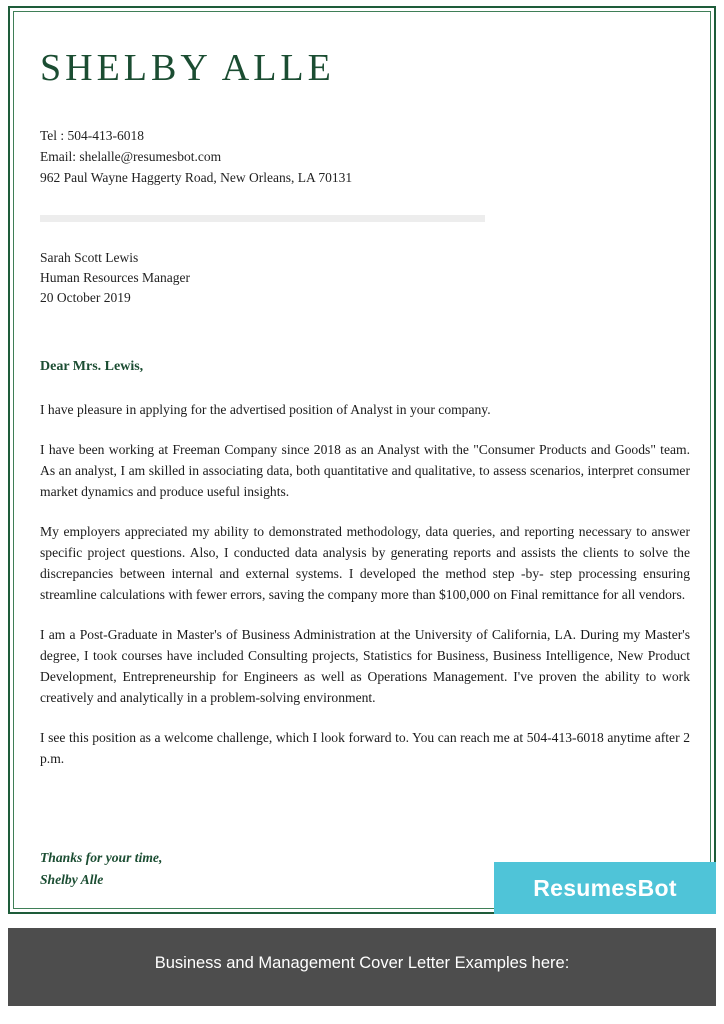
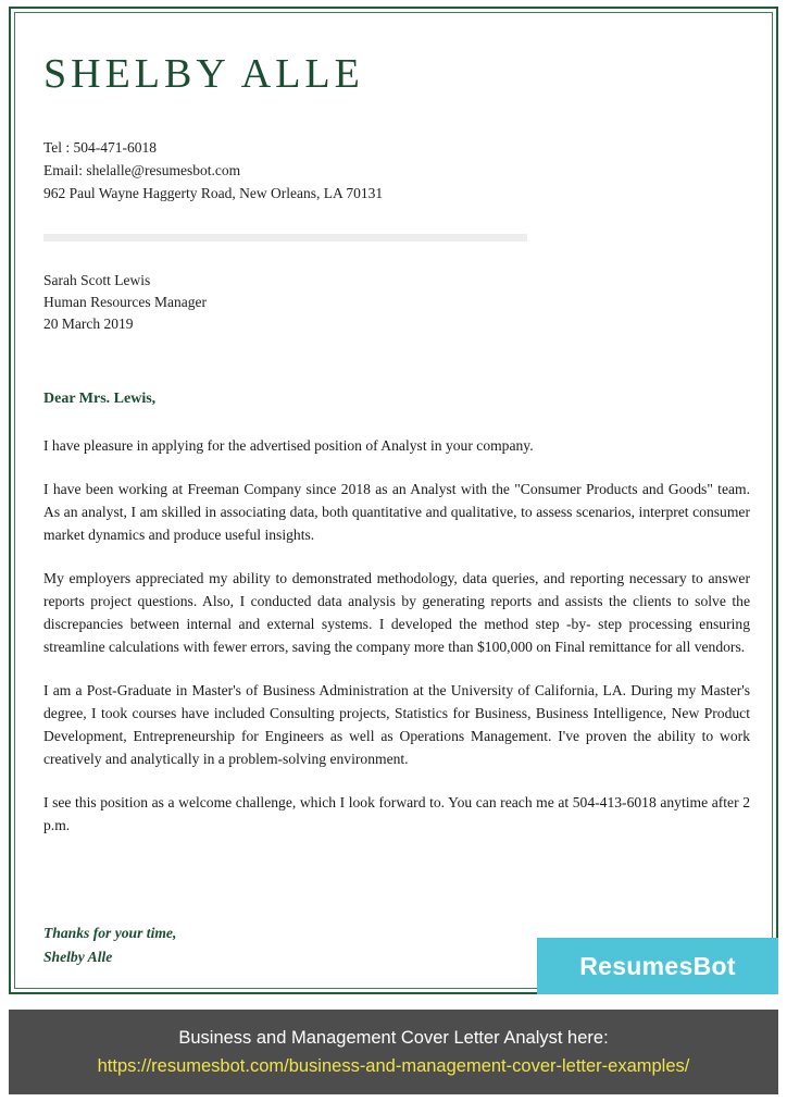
  SHELBY ALLE
- Tel : 504-413-6018
+ Tel : 504-471-6018
  Email: shelalle@resumesbot.com
  962 Paul Wayne Haggerty Road, New Orleans, LA 70131
  Sarah Scott Lewis
  Human Resources Manager
- 20 October 2019
+ 20 March 2019
  Dear Mrs. Lewis,
  I have pleasure in applying for the advertised position of Analyst in your company.
  I have been working at Freeman Company since 2018 as an Analyst with the "Consumer Products and Goods" team. As an analyst, I am skilled in associating data, both quantitative and qualitative, to assess scenarios, interpret consumer market dynamics and produce useful insights.
- My employers appreciated my ability to demonstrated methodology, data queries, and reporting necessary to answer specific project questions. Also, I conducted data analysis by generating reports and assists the clients to solve the discrepancies between internal and external systems. I developed the method step -by- step processing ensuring streamline calculations with fewer errors, saving the company more than $100,000 on Final remittance for all vendors.
+ My employers appreciated my ability to demonstrated methodology, data queries, and reporting necessary to answer reports project questions. Also, I conducted data analysis by generating reports and assists the clients to solve the discrepancies between internal and external systems. I developed the method step -by- step processing ensuring streamline calculations with fewer errors, saving the company more than $100,000 on Final remittance for all vendors.
  I am a Post-Graduate in Master's of Business Administration at the University of California, LA. During my Master's degree, I took courses have included Consulting projects, Statistics for Business, Business Intelligence, New Product Development, Entrepreneurship for Engineers as well as Operations Management. I've proven the ability to work creatively and analytically in a problem-solving environment.
  I see this position as a welcome challenge, which I look forward to. You can reach me at 504-413-6018 anytime after 2 p.m.
  Thanks for your time,
  Shelby Alle
  ResumesBot
- Business and Management Cover Letter Examples here:
+ Business and Management Cover Letter Analyst here:
+ https://resumesbot.com/business-and-management-cover-letter-examples/
